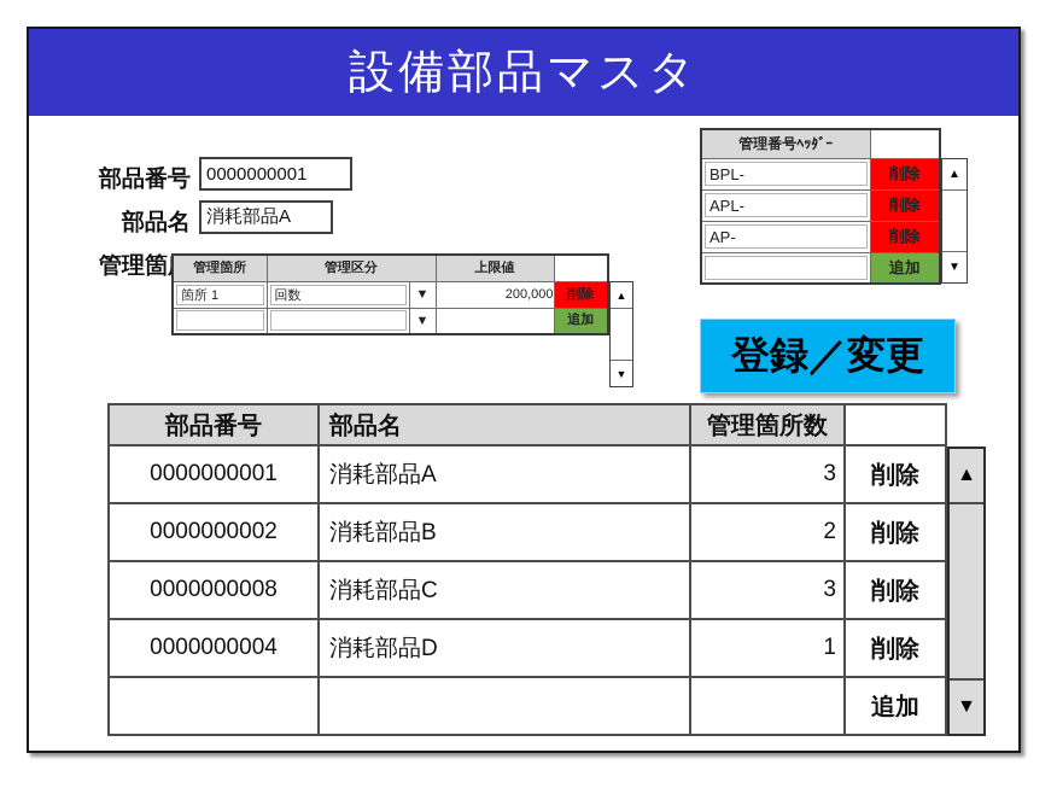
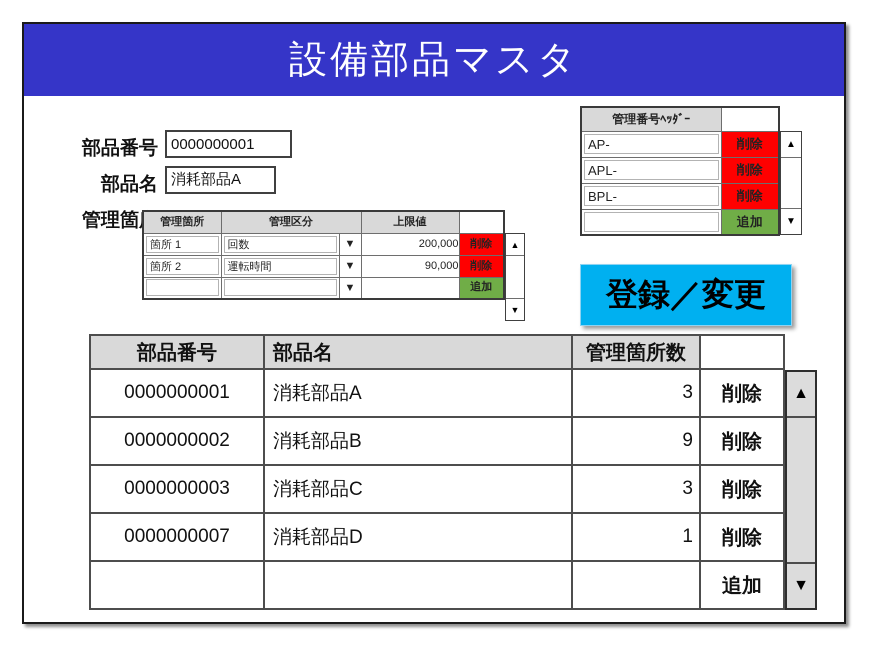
  設備部品マスタ
  部品番号
  0000000001
  部品名
  消耗部品A
  管理箇
  管理箇所	管理区分	上限値
  箇所 1	回数	▼	200,000	削除
+ 箇所 2	運転時間	▼	90,000	削除
  		▼		追加
  ▲
  ▼
  管理番号ﾍｯﾀﾞｰ
- BPL-	削除
+ AP-	削除
  APL-	削除
- AP-	削除
+ BPL-	削除
  	追加
  ▲
  ▼
  登録／変更
  部品番号	部品名	管理箇所数
  0000000001	消耗部品A	3	削除
- 0000000002	消耗部品B	2	削除
+ 0000000002	消耗部品B	9	削除
- 0000000008	消耗部品C	3	削除
+ 0000000003	消耗部品C	3	削除
- 0000000004	消耗部品D	1	削除
+ 0000000007	消耗部品D	1	削除
  			追加
  ▲
  ▼
